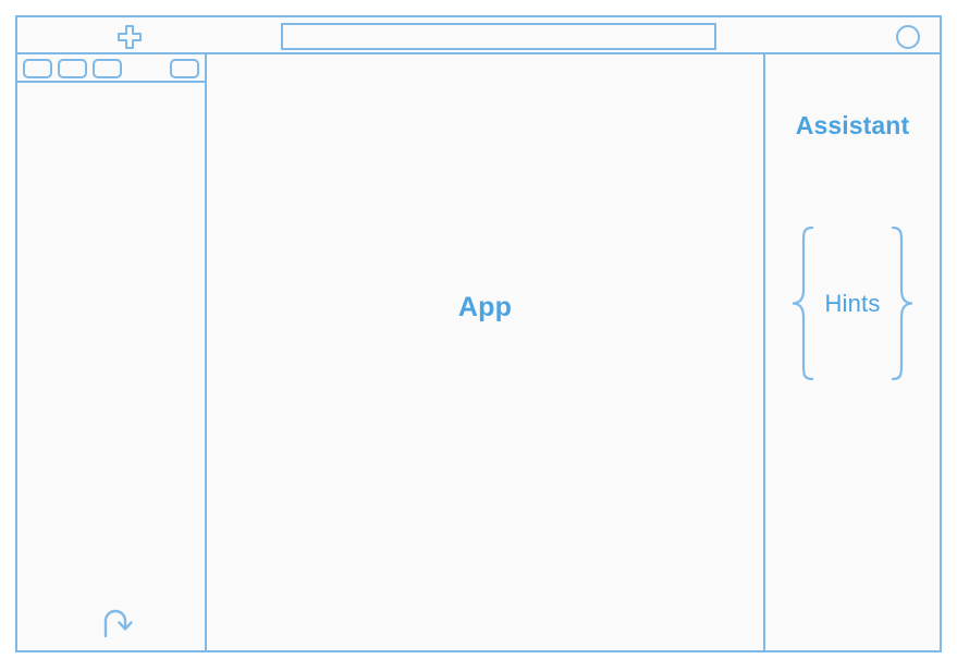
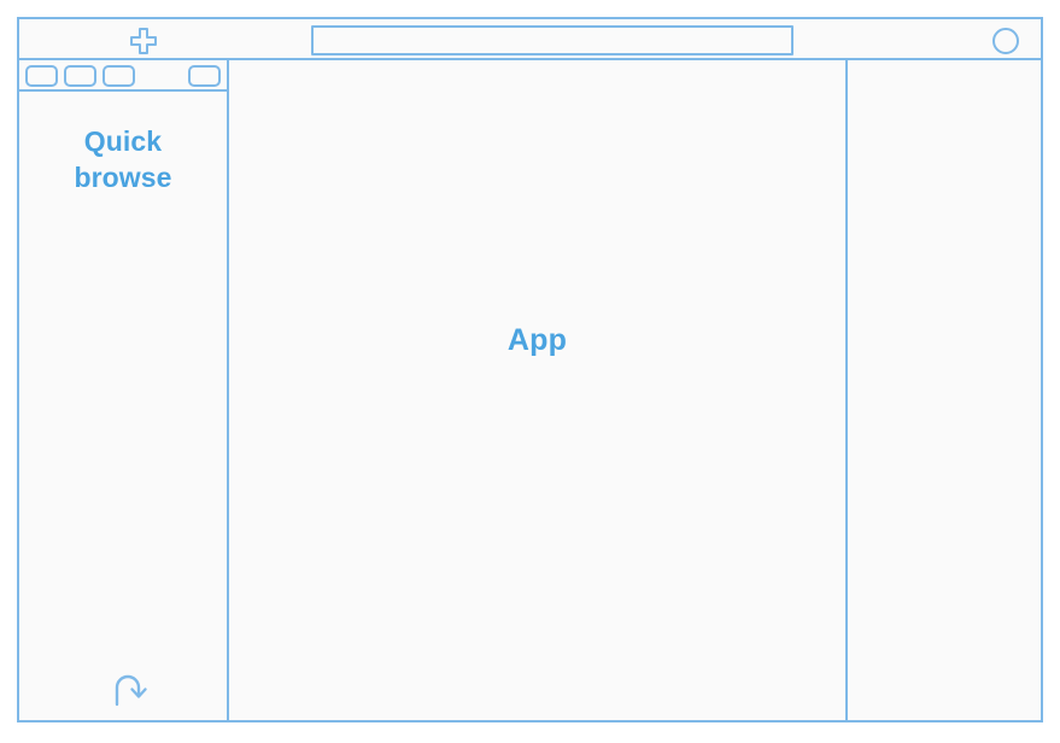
+ Quick
+ browse
  App
- Assistant
- Hints
